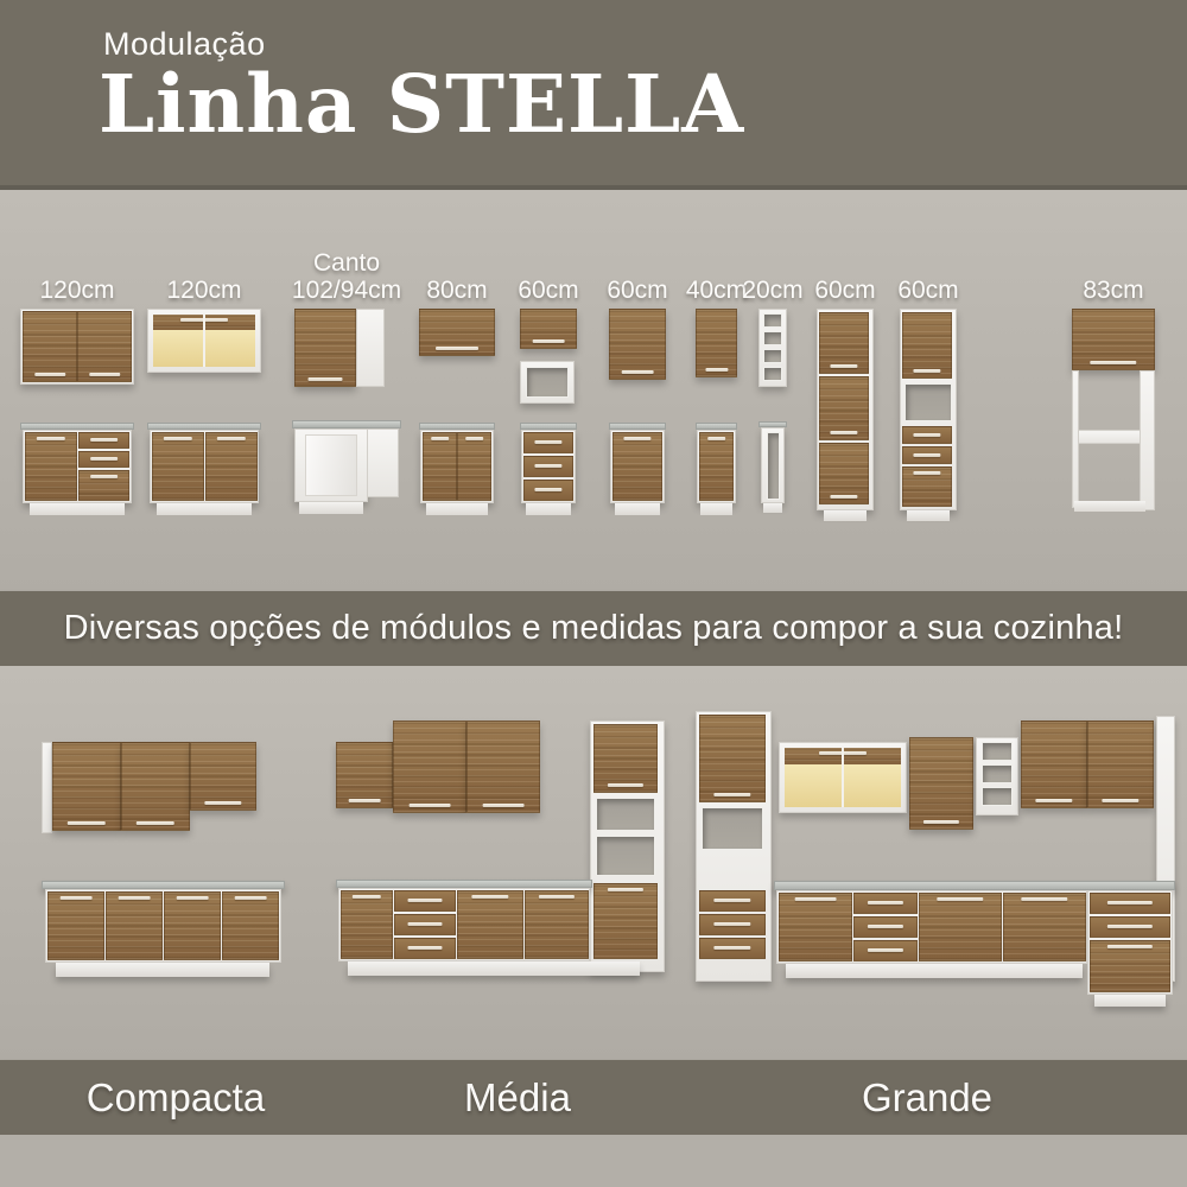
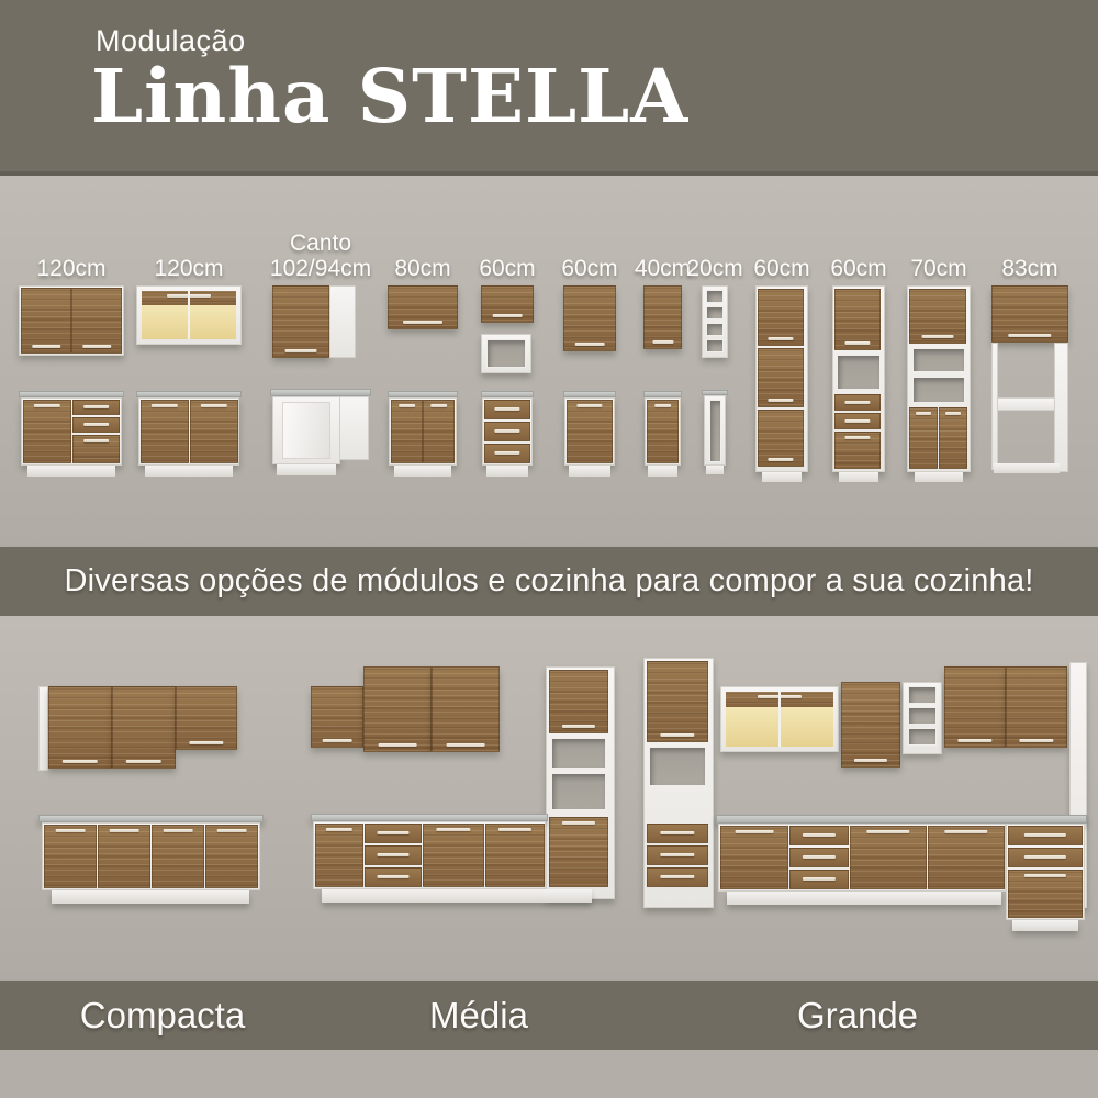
  Modulação
  Linha STELLA
  120cm
  120cm
  Canto
  102/94cm
  80cm
  60cm
  60cm
  40cm
  20cm
  60cm
  60cm
+ 70cm
  83cm
- Diversas opções de módulos e medidas para compor a sua cozinha!
+ Diversas opções de módulos e cozinha para compor a sua cozinha!
  Compacta
  Média
  Grande
